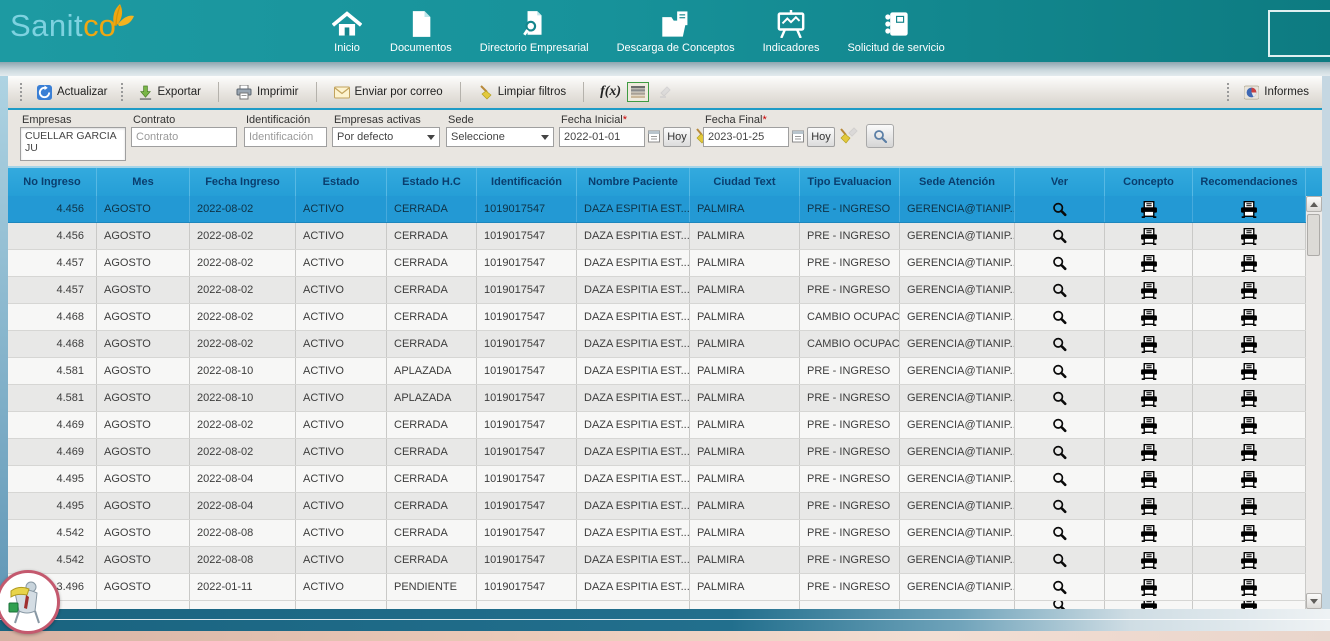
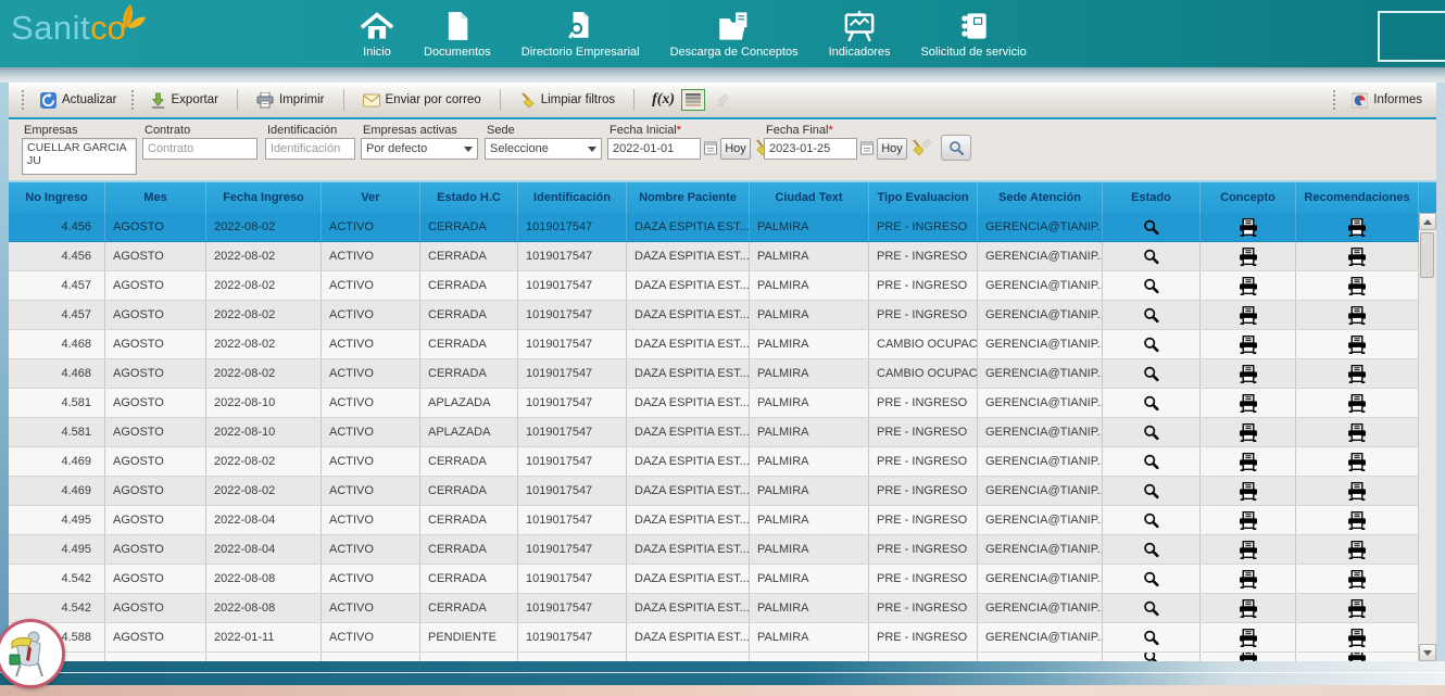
  Sanitco
  Inicio
  Documentos
  Directorio Empresarial
  Descarga de Conceptos
  Indicadores
  Solicitud de servicio
  Actualizar
  Exportar
  Imprimir
  Enviar por correo
  Limpiar filtros
  f(x)
  Informes
  Empresas
  CUELLAR GARCIA JU
  Contrato
  Contrato
  Identificación
  Identificación
  Empresas activas
  Por defecto
  Sede
  Seleccione
  Fecha Inicial*
  2022-01-01
  Hoy
  Fecha Final*
  2023-01-25
  Hoy
  No Ingreso
  Mes
  Fecha Ingreso
- Estado
+ Ver
  Estado H.C
  Identificación
  Nombre Paciente
  Ciudad Text
  Tipo Evaluacion
  Sede Atención
- Ver
+ Estado
  Concepto
  Recomendaciones
  4.456
  AGOSTO
  2022-08-02
  ACTIVO
  CERRADA
  1019017547
  DAZA ESPITIA EST...
  PALMIRA
  PRE - INGRESO
  GERENCIA@TIANIP..
  4.456
  AGOSTO
  2022-08-02
  ACTIVO
  CERRADA
  1019017547
  DAZA ESPITIA EST...
  PALMIRA
  PRE - INGRESO
  GERENCIA@TIANIP..
  4.457
  AGOSTO
  2022-08-02
  ACTIVO
  CERRADA
  1019017547
  DAZA ESPITIA EST...
  PALMIRA
  PRE - INGRESO
  GERENCIA@TIANIP..
  4.457
  AGOSTO
  2022-08-02
  ACTIVO
  CERRADA
  1019017547
  DAZA ESPITIA EST...
  PALMIRA
  PRE - INGRESO
  GERENCIA@TIANIP..
  4.468
  AGOSTO
  2022-08-02
  ACTIVO
  CERRADA
  1019017547
  DAZA ESPITIA EST...
  PALMIRA
  CAMBIO OCUPAC
  GERENCIA@TIANIP..
  4.468
  AGOSTO
  2022-08-02
  ACTIVO
  CERRADA
  1019017547
  DAZA ESPITIA EST...
  PALMIRA
  CAMBIO OCUPAC
  GERENCIA@TIANIP..
  4.581
  AGOSTO
  2022-08-10
  ACTIVO
  APLAZADA
  1019017547
  DAZA ESPITIA EST...
  PALMIRA
  PRE - INGRESO
  GERENCIA@TIANIP..
  4.581
  AGOSTO
  2022-08-10
  ACTIVO
  APLAZADA
  1019017547
  DAZA ESPITIA EST...
  PALMIRA
  PRE - INGRESO
  GERENCIA@TIANIP..
  4.469
  AGOSTO
  2022-08-02
  ACTIVO
  CERRADA
  1019017547
  DAZA ESPITIA EST...
  PALMIRA
  PRE - INGRESO
  GERENCIA@TIANIP..
  4.469
  AGOSTO
  2022-08-02
  ACTIVO
  CERRADA
  1019017547
  DAZA ESPITIA EST...
  PALMIRA
  PRE - INGRESO
  GERENCIA@TIANIP..
  4.495
  AGOSTO
  2022-08-04
  ACTIVO
  CERRADA
  1019017547
  DAZA ESPITIA EST...
  PALMIRA
  PRE - INGRESO
  GERENCIA@TIANIP..
  4.495
  AGOSTO
  2022-08-04
  ACTIVO
  CERRADA
  1019017547
  DAZA ESPITIA EST...
  PALMIRA
  PRE - INGRESO
  GERENCIA@TIANIP..
  4.542
  AGOSTO
  2022-08-08
  ACTIVO
  CERRADA
  1019017547
  DAZA ESPITIA EST...
  PALMIRA
  PRE - INGRESO
  GERENCIA@TIANIP..
  4.542
  AGOSTO
  2022-08-08
  ACTIVO
  CERRADA
  1019017547
  DAZA ESPITIA EST...
  PALMIRA
  PRE - INGRESO
  GERENCIA@TIANIP..
- 3.496
+ 4.588
  AGOSTO
  2022-01-11
  ACTIVO
  PENDIENTE
  1019017547
  DAZA ESPITIA EST...
  PALMIRA
  PRE - INGRESO
  GERENCIA@TIANIP..
